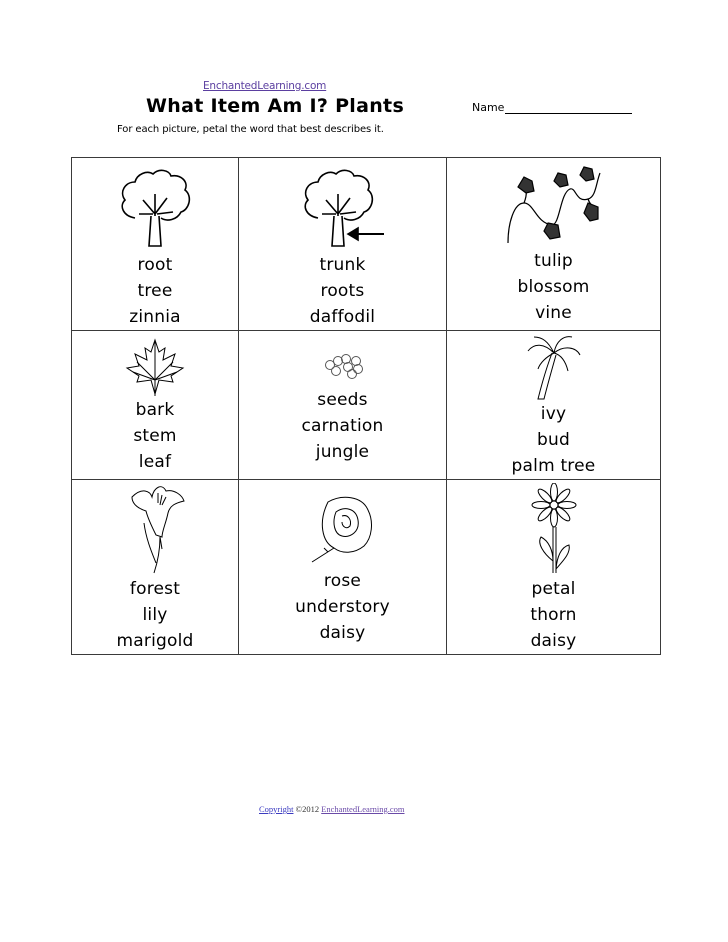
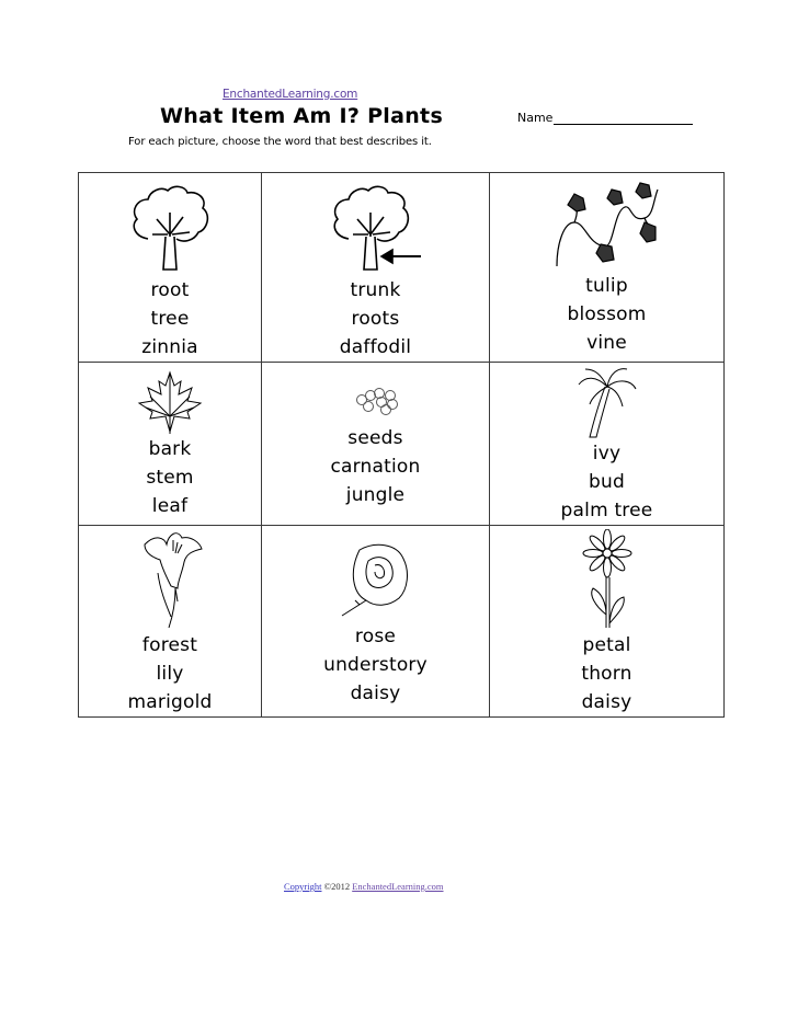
  EnchantedLearning.com
  What Item Am I? Plants
- For each picture, petal the word that best describes it.
+ For each picture, choose the word that best describes it.
  Name
  root tree zinnia	trunk roots daffodil	tulip blossom vine
  bark stem leaf	seeds carnation jungle	ivy bud palm tree
  forest lily marigold	rose understory daisy	petal thorn daisy
  Copyright ©2012 EnchantedLearning.com
